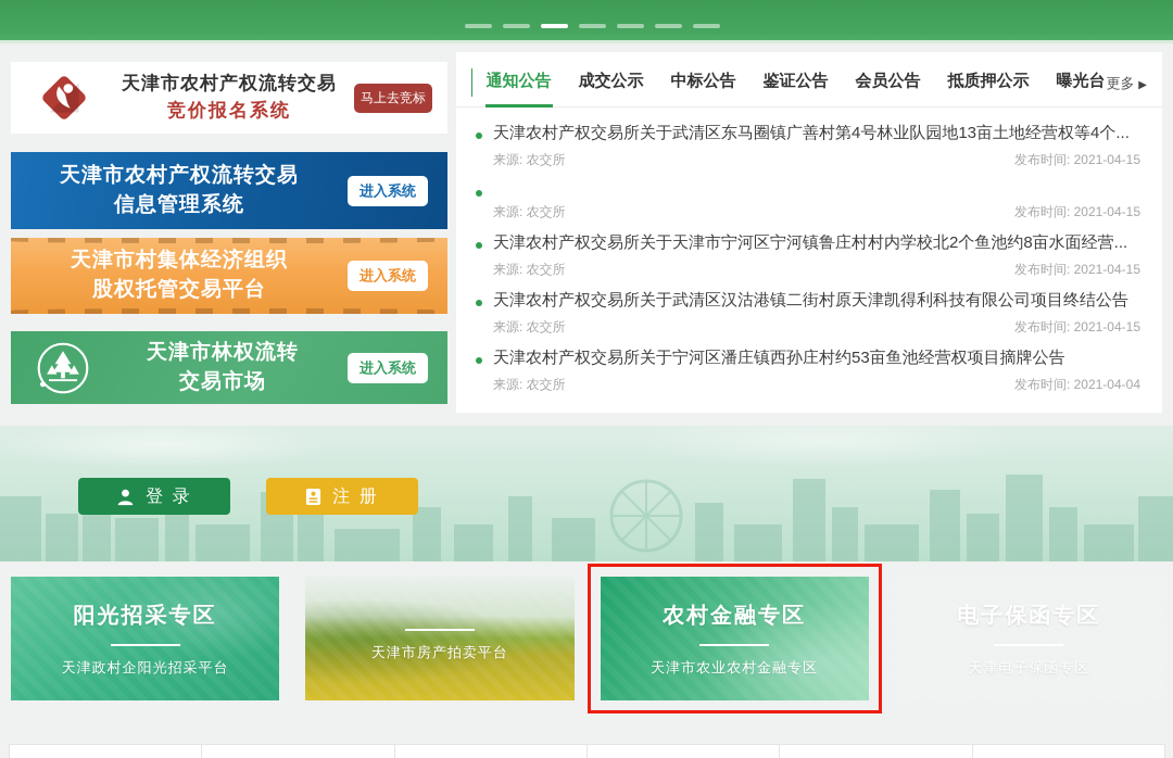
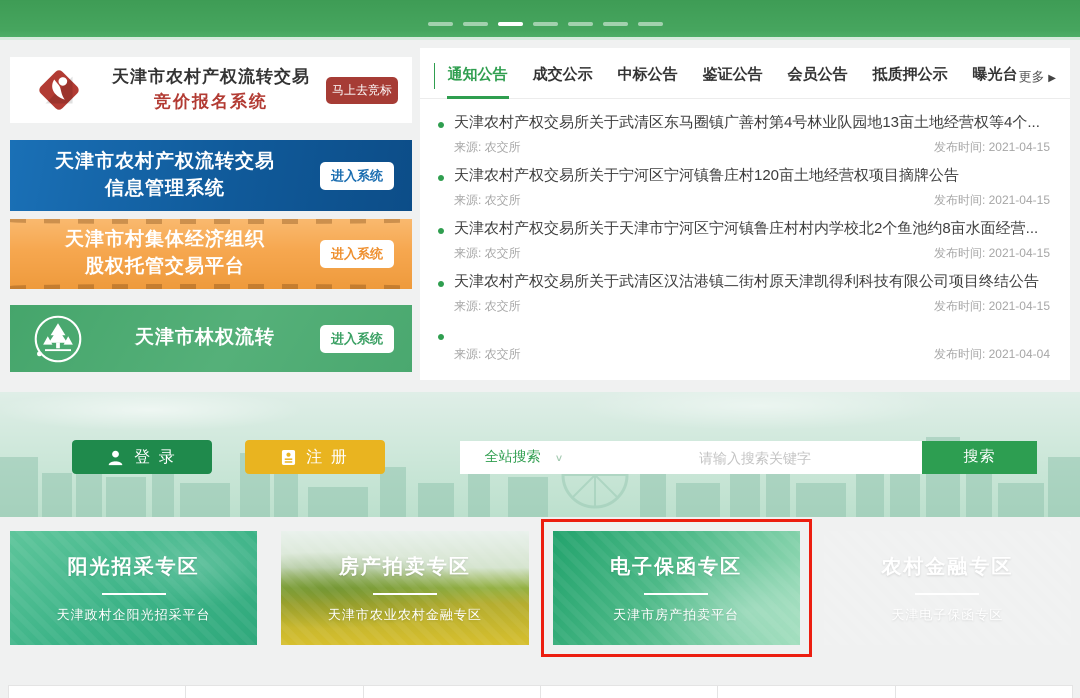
  天津市农村产权流转交易
  竞价报名系统
  马上去竞标
  天津市农村产权流转交易
  信息管理系统
  进入系统
  天津市村集体经济组织
  股权托管交易平台
  进入系统
  天津市林权流转
- 交易市场
  进入系统
  通知公告
  成交公示
  中标公告
  鉴证公告
  会员公告
  抵质押公示
  曝光台
  更多 ▶
  天津农村产权交易所关于武清区东马圈镇广善村第4号林业队园地13亩土地经营权等4个...
  来源: 农交所
  发布时间: 2021-04-15
+ 天津农村产权交易所关于宁河区宁河镇鲁庄村120亩土地经营权项目摘牌公告
  来源: 农交所
  发布时间: 2021-04-15
  天津农村产权交易所关于天津市宁河区宁河镇鲁庄村村内学校北2个鱼池约8亩水面经营...
  来源: 农交所
  发布时间: 2021-04-15
  天津农村产权交易所关于武清区汉沽港镇二街村原天津凯得利科技有限公司项目终结公告
  来源: 农交所
  发布时间: 2021-04-15
- 天津农村产权交易所关于宁河区潘庄镇西孙庄村约53亩鱼池经营权项目摘牌公告
  来源: 农交所
  发布时间: 2021-04-04
  登 录
  注 册
+ 全站搜索
+ ∨
+ 请输入搜索关键字
+ 搜索
  阳光招采专区
  天津政村企阳光招采平台
+ 房产拍卖专区
- 天津市房产拍卖平台
+ 天津市农业农村金融专区
- 农村金融专区
+ 电子保函专区
- 天津市农业农村金融专区
+ 天津市房产拍卖平台
- 电子保函专区
+ 农村金融专区
  天津电子保函专区
